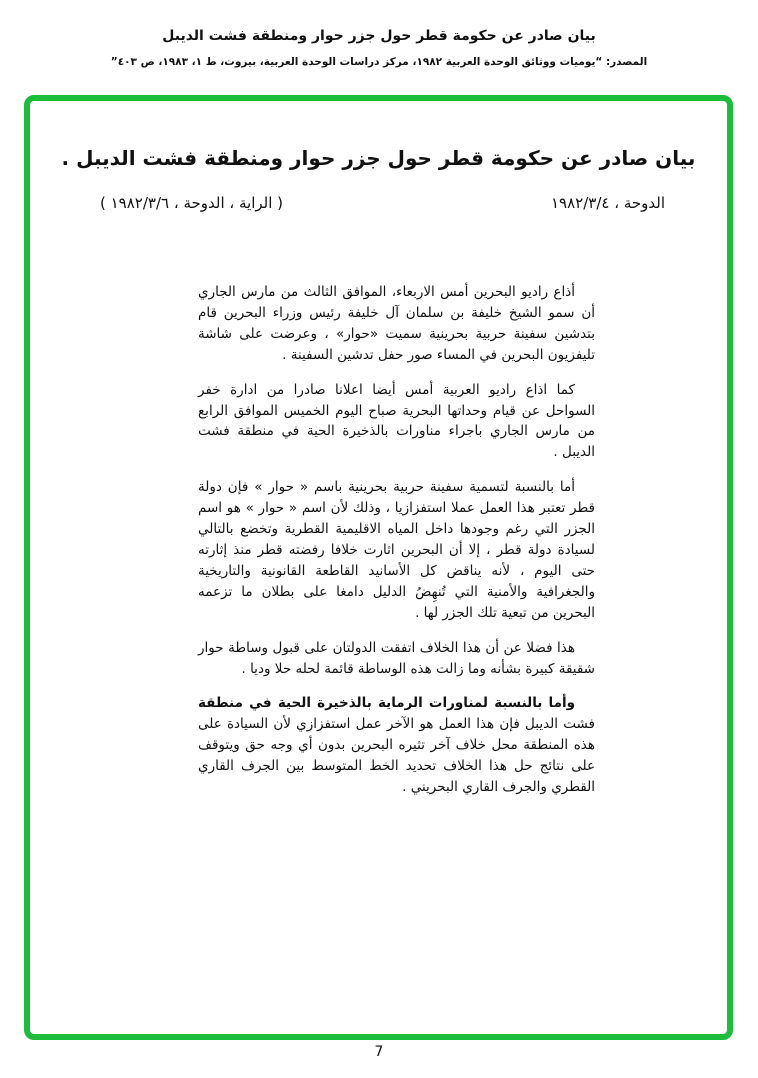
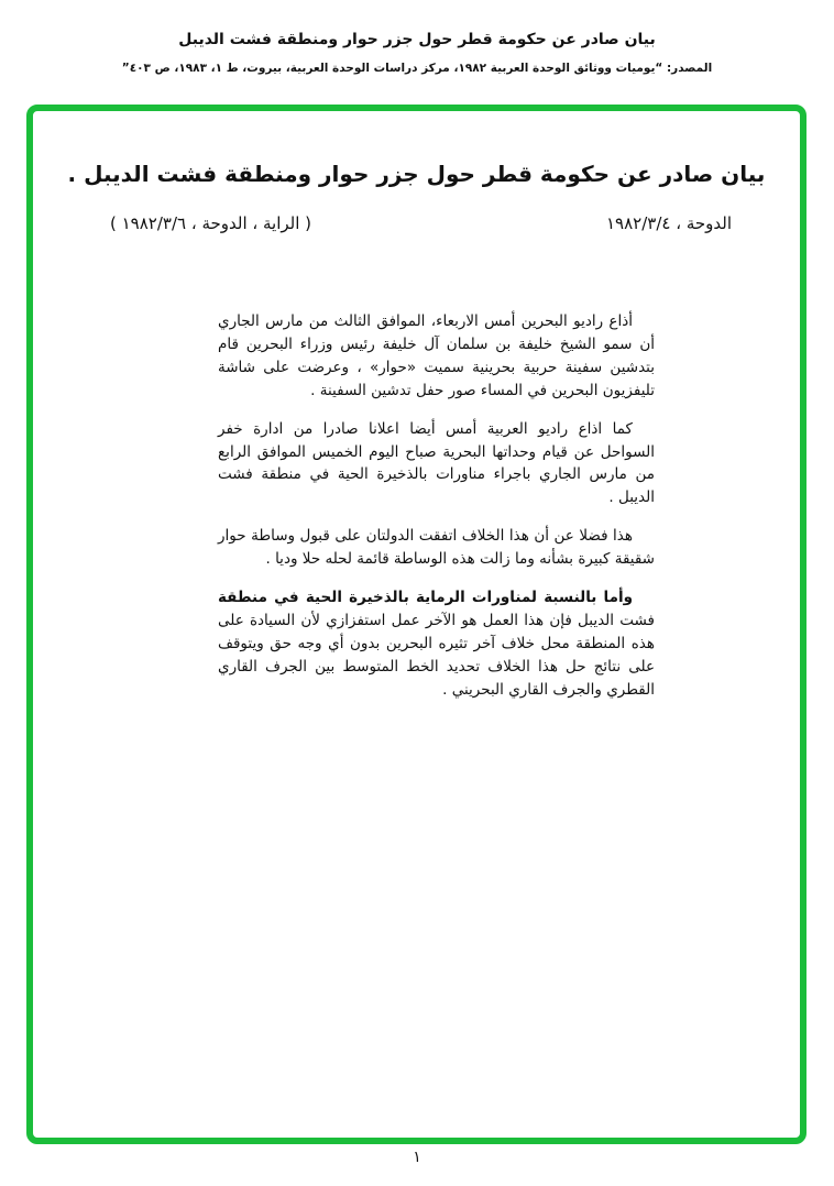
  بيان صادر عن حكومة قطر حول جزر حوار ومنطقة فشت الديبل
  المصدر: “يوميات ووثائق الوحدة العربية ١٩٨٢، مركز دراسات الوحدة العربية، بيروت، ط ١، ١٩٨٣، ص ٤٠٣”
  بيان صادر عن حكومة قطر حول جزر حوار ومنطقة فشت الديبل .
  الدوحة ، ١٩٨٢/٣/٤
  ( الراية ، الدوحة ، ١٩٨٢/٣/٦ )
  أذاع راديو البحرين أمس الاربعاء، الموافق الثالث من مارس الجاري أن سمو الشيخ خليفة بن سلمان آل خليفة رئيس وزراء البحرين قام بتدشين سفينة حربية بحرينية سميت «حوار» ، وعرضت على شاشة تليفزيون البحرين في المساء صور حفل تدشين السفينة .
  كما اذاع راديو العربية أمس أيضا اعلانا صادرا من ادارة خفر السواحل عن قيام وحداتها البحرية صباح اليوم الخميس الموافق الرابع من مارس الجاري باجراء مناورات بالذخيرة الحية في منطقة فشت الديبل .
- أما بالنسبة لتسمية سفينة حربية بحرينية باسم « حوار » فإن دولة قطر تعتبر هذا العمل عملا استفزازيا ، وذلك لأن اسم « حوار » هو اسم الجزر التي رغم وجودها داخل المياه الاقليمية القطرية وتخضع بالتالي لسيادة دولة قطر ، إلا أن البحرين اثارت خلافا رفضته قطر منذ إثارته حتى اليوم ، لأنه يناقض كل الأسانيد القاطعة القانونية والتاريخية والجغرافية والأمنية التي تُنهِضُ الدليل دامغا على بطلان ما تزعمه البحرين من تبعية تلك الجزر لها .
  هذا فضلا عن أن هذا الخلاف اتفقت الدولتان على قبول وساطة حوار شقيقة كبيرة بشأنه وما زالت هذه الوساطة قائمة لحله حلا وديا .
  وأما بالنسبة لمناورات الرماية بالذخيرة الحية في منطقة فشت الديبل فإن هذا العمل هو الآخر عمل استفزازي لأن السيادة على هذه المنطقة محل خلاف آخر تثيره البحرين بدون أي وجه حق ويتوقف على نتائج حل هذا الخلاف تحديد الخط المتوسط بين الجرف القاري القطري والجرف القاري البحريني .
- 7
+ ١
